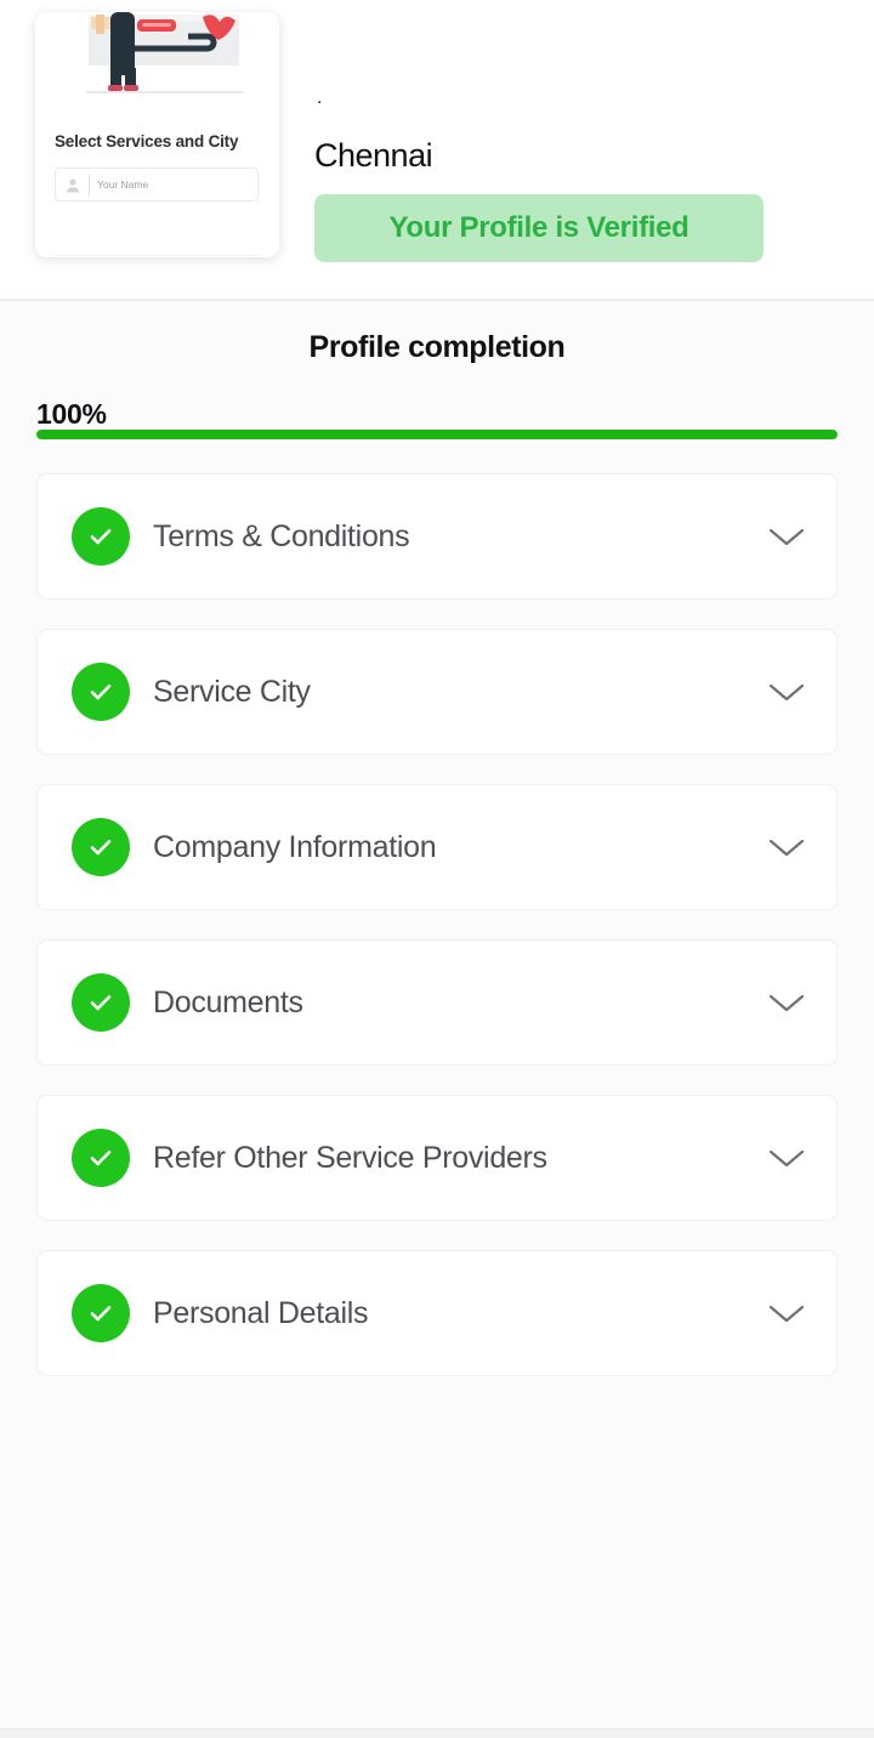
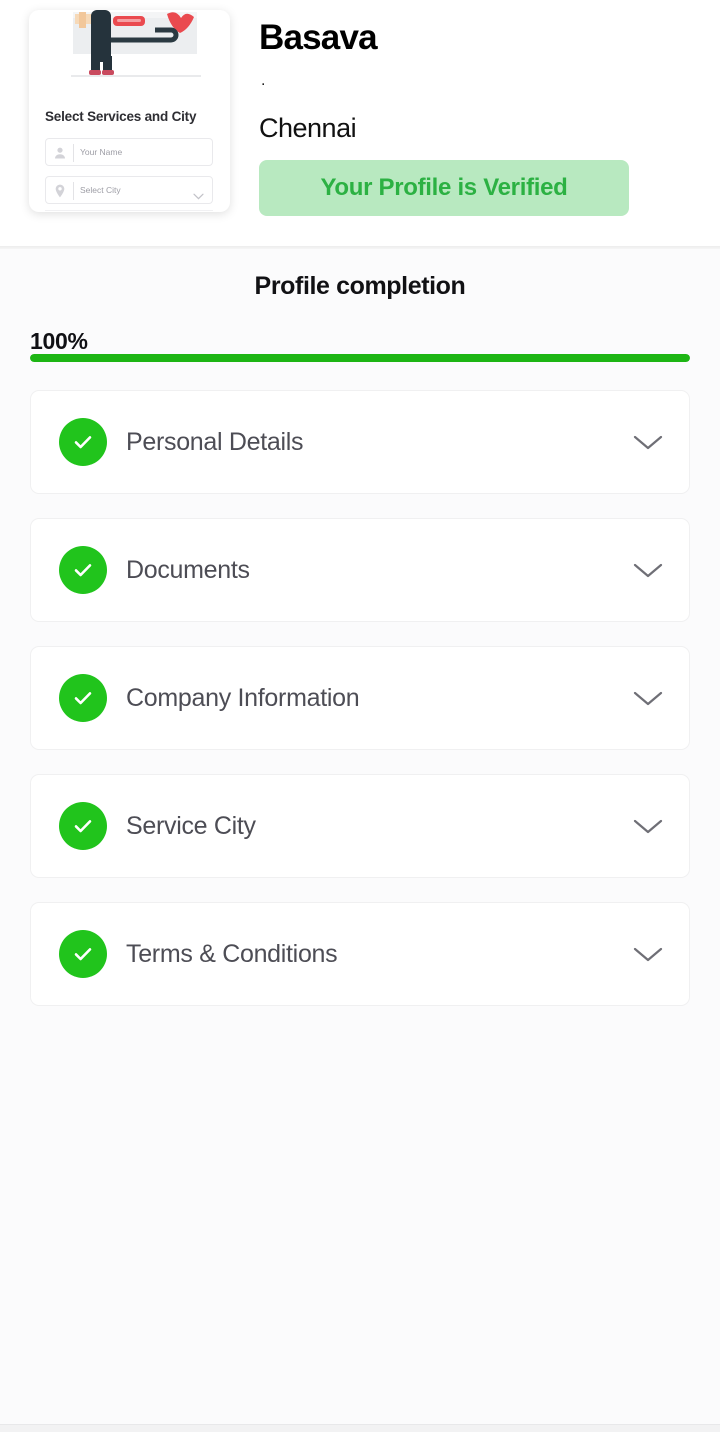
  Select Services and City
  Your Name
+ Select City
+ Basava
  .
  Chennai
  Your Profile is Verified
  Profile completion
  100%
- Terms & Conditions
+ Personal Details
- Service City
+ Documents
  Company Information
- Documents
+ Service City
- Refer Other Service Providers
- Personal Details
+ Terms & Conditions
